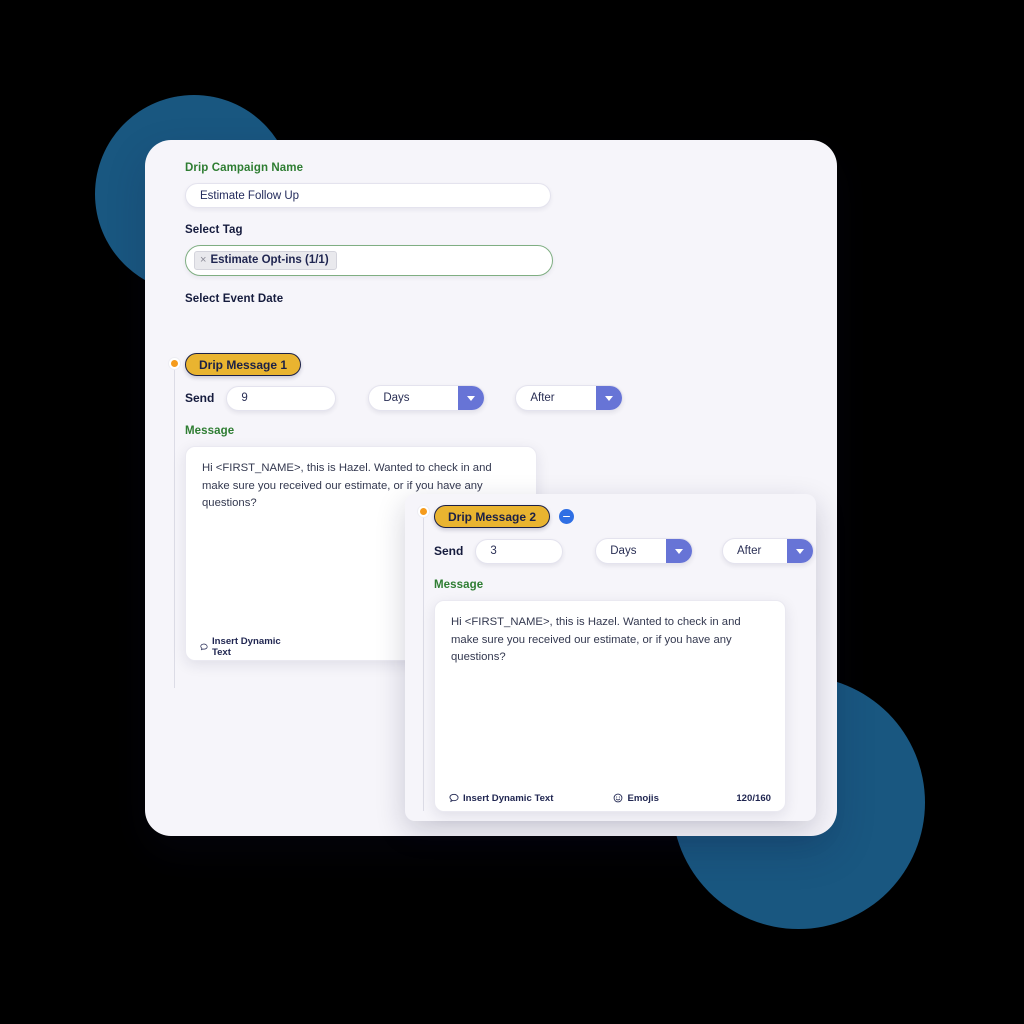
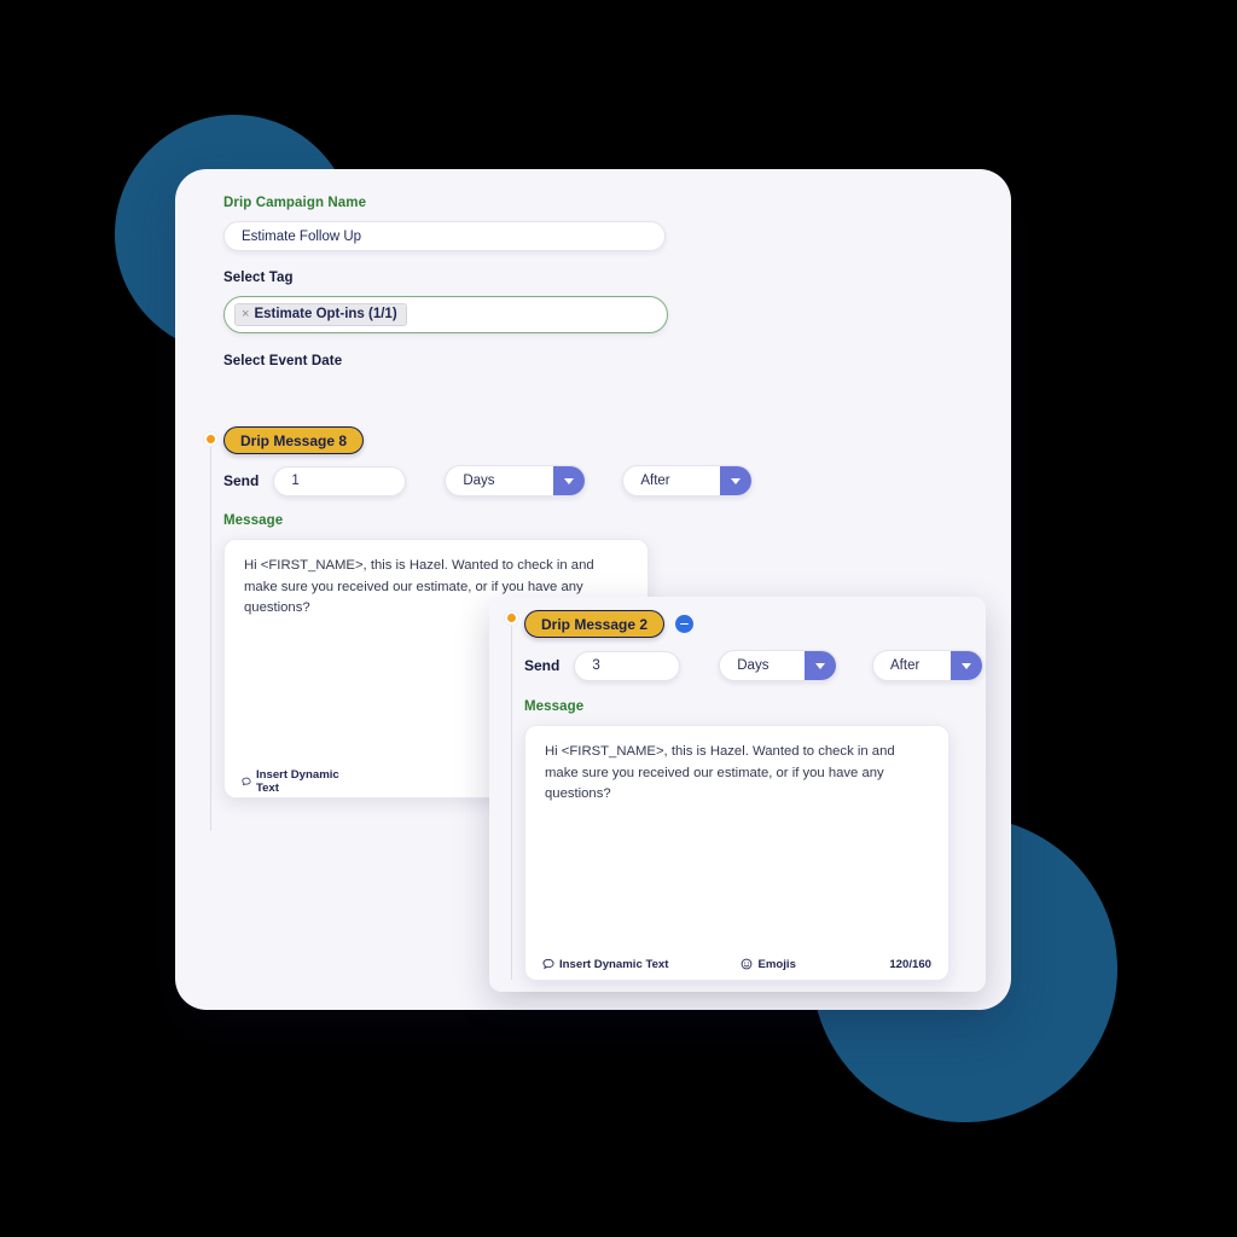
  Drip Campaign Name
  Estimate Follow Up
  Select Tag
  ×
  Estimate Opt-ins (1/1)
  Select Event Date
- Drip Message 1
+ Drip Message 8
  Send
- 9
+ 1
  Days
  After
  Message
  Hi <FIRST_NAME>, this is Hazel. Wanted to check in and make sure you received our estimate, or if you have any questions?
  Insert Dynamic Text
  Drip Message 2
  Send
  3
  Days
  After
  Message
  Hi <FIRST_NAME>, this is Hazel. Wanted to check in and make sure you received our estimate, or if you have any questions?
  Insert Dynamic Text
  Emojis
  120/160
